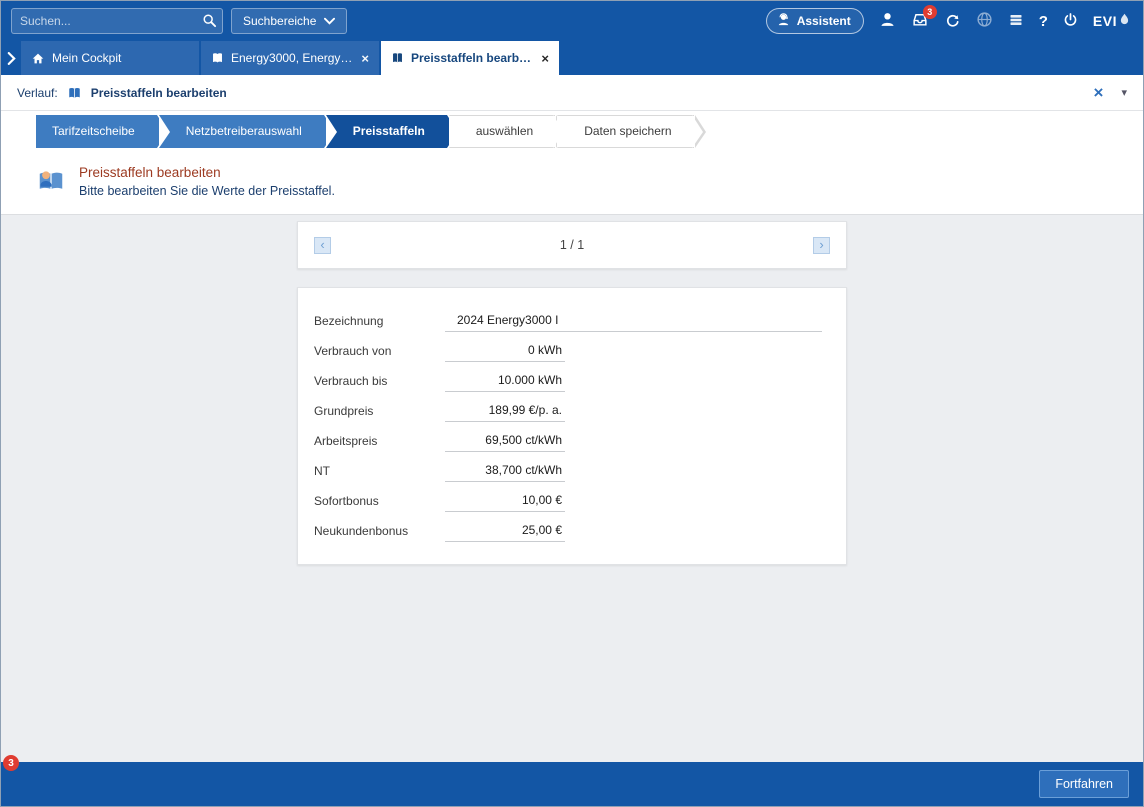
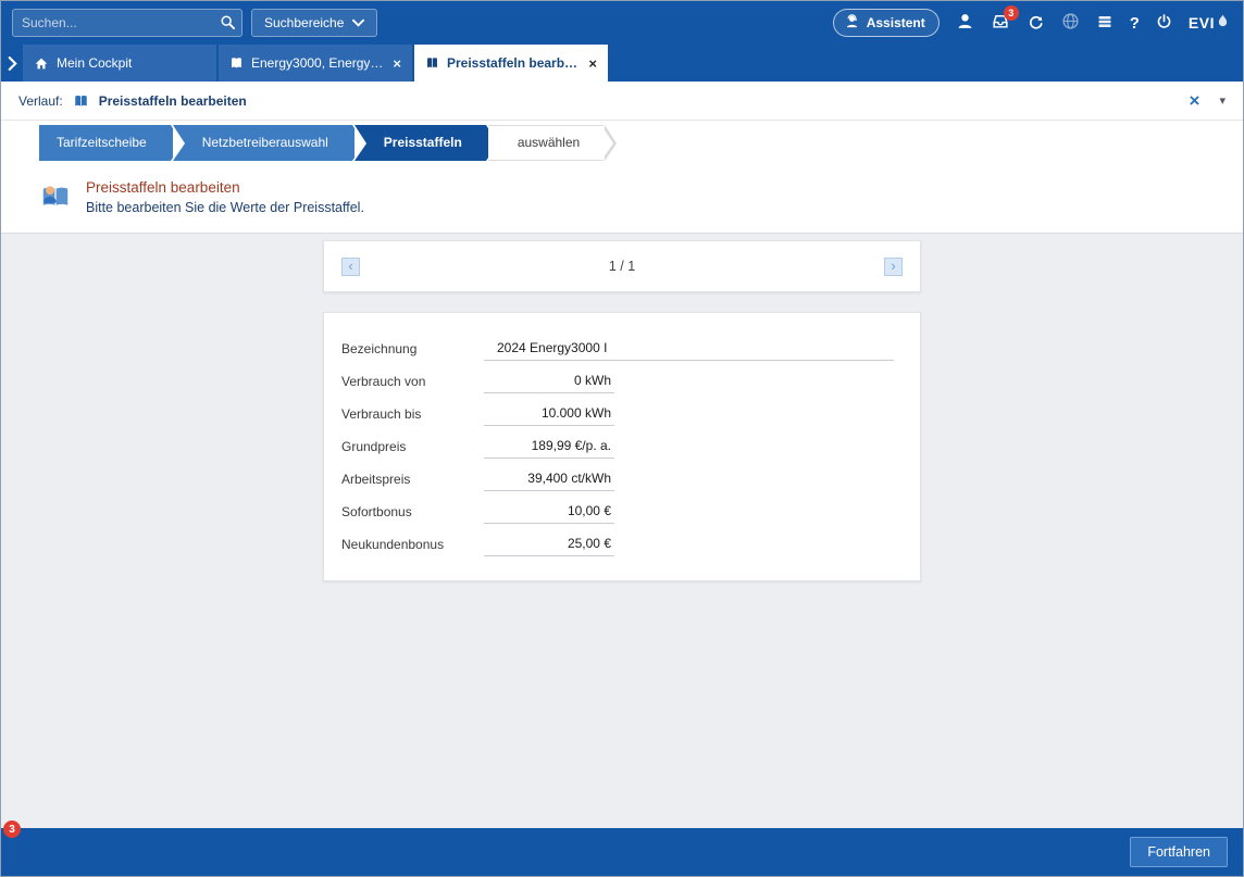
  Suchen...
  Suchbereiche
  Assistent
  3
  ?
  EVI
  Mein Cockpit
  Energy3000, Energy3..
  ×
  Preisstaffeln bearbeit
  ×
  Verlauf:
  Preisstaffeln bearbeiten
  ×
  ▾
  Tarifzeitscheibe
  Netzbetreiberauswahl
  Preisstaffeln
  auswählen
- Daten speichern
  Preisstaffeln bearbeiten
  Bitte bearbeiten Sie die Werte der Preisstaffel.
  ‹
  1 / 1
  ›
  Bezeichnung
  2024 Energy3000 I
  Verbrauch von
  0 kWh
  Verbrauch bis
  10.000 kWh
  Grundpreis
  189,99 €/p. a.
  Arbeitspreis
- 69,500 ct/kWh
+ 39,400 ct/kWh
- NT
- 38,700 ct/kWh
  Sofortbonus
  10,00 €
  Neukundenbonus
  25,00 €
  Fortfahren
  3
